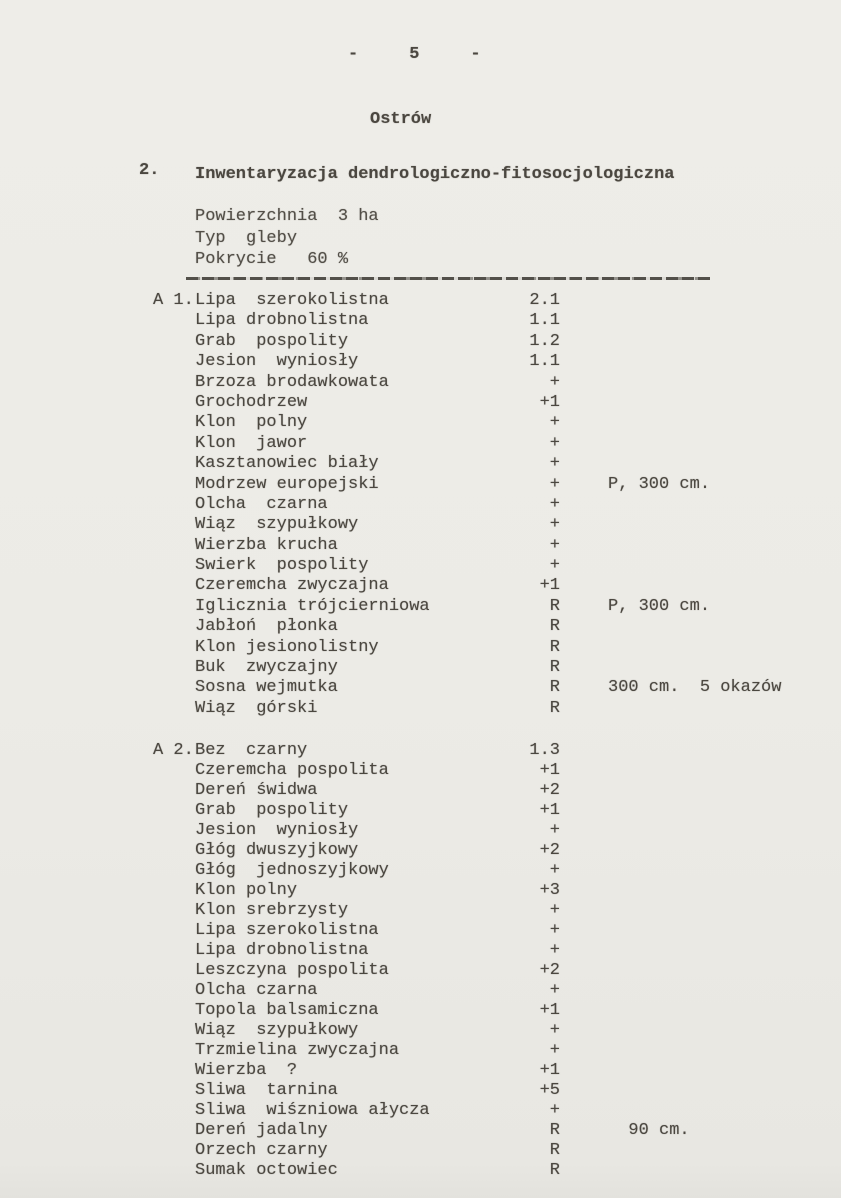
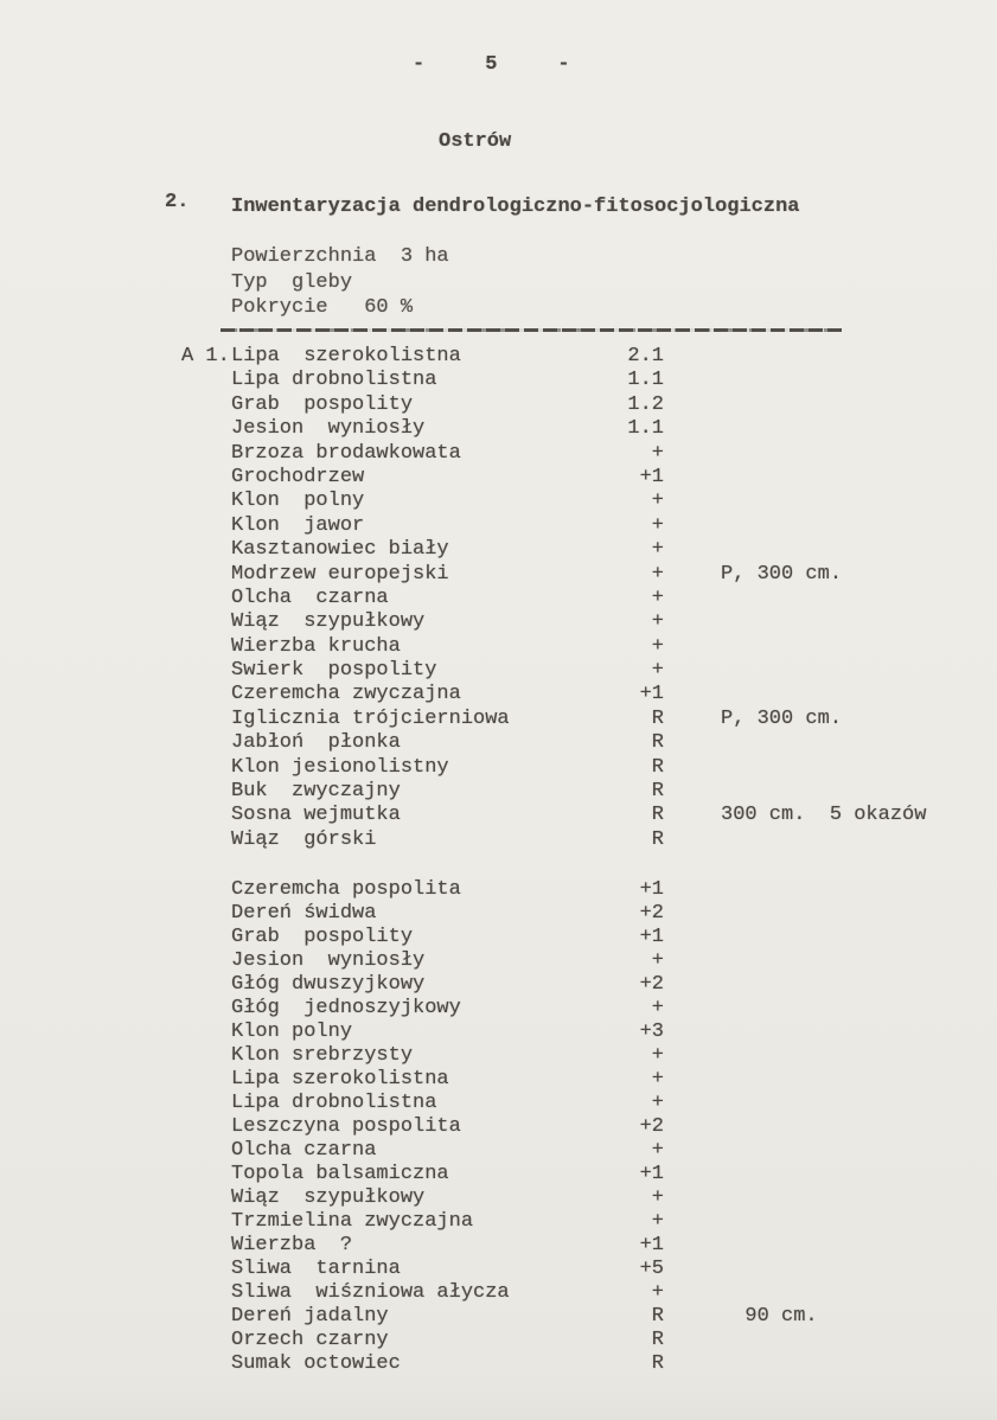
  - 5 -
  Ostrów
  2.
  Inwentaryzacja dendrologiczno-fitosocjologiczna
  Powierzchnia 3 ha
  Typ gleby
  Pokrycie 60 %
  A 1.
  Lipa szerokolistna
  2.1
  Lipa drobnolistna
  1.1
  Grab pospolity
  1.2
  Jesion wyniosły
  1.1
  Brzoza brodawkowata
  +
  Grochodrzew
  +1
  Klon polny
  +
  Klon jawor
  +
  Kasztanowiec biały
  +
  Modrzew europejski
  +
  P, 300 cm.
  Olcha czarna
  +
  Wiąz szypułkowy
  +
  Wierzba krucha
  +
  Swierk pospolity
  +
  Czeremcha zwyczajna
  +1
  Iglicznia trójcierniowa
  R
  P, 300 cm.
  Jabłoń płonka
  R
  Klon jesionolistny
  R
  Buk zwyczajny
  R
  Sosna wejmutka
  R
  300 cm. 5 okazów
  Wiąz górski
  R
- A 2.
- Bez czarny
- 1.3
  Czeremcha pospolita
  +1
  Dereń świdwa
  +2
  Grab pospolity
  +1
  Jesion wyniosły
  +
  Głóg dwuszyjkowy
  +2
  Głóg jednoszyjkowy
  +
  Klon polny
  +3
  Klon srebrzysty
  +
  Lipa szerokolistna
  +
  Lipa drobnolistna
  +
  Leszczyna pospolita
  +2
  Olcha czarna
  +
  Topola balsamiczna
  +1
  Wiąz szypułkowy
  +
  Trzmielina zwyczajna
  +
  Wierzba ?
  +1
  Sliwa tarnina
  +5
  Sliwa wiśzniowa ałycza
  +
  Dereń jadalny
  R
  90 cm.
  Orzech czarny
  R
  Sumak octowiec
  R
